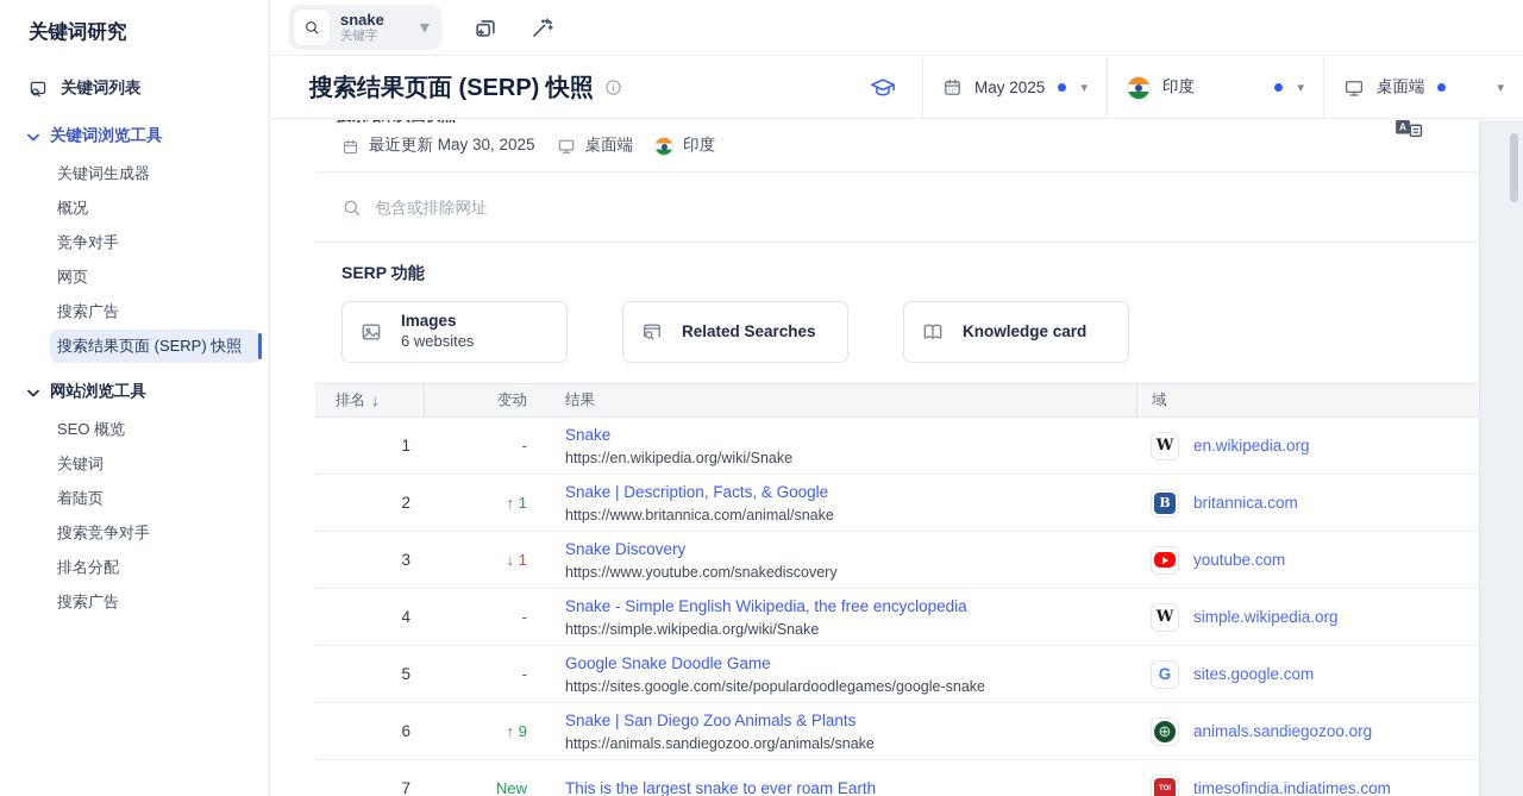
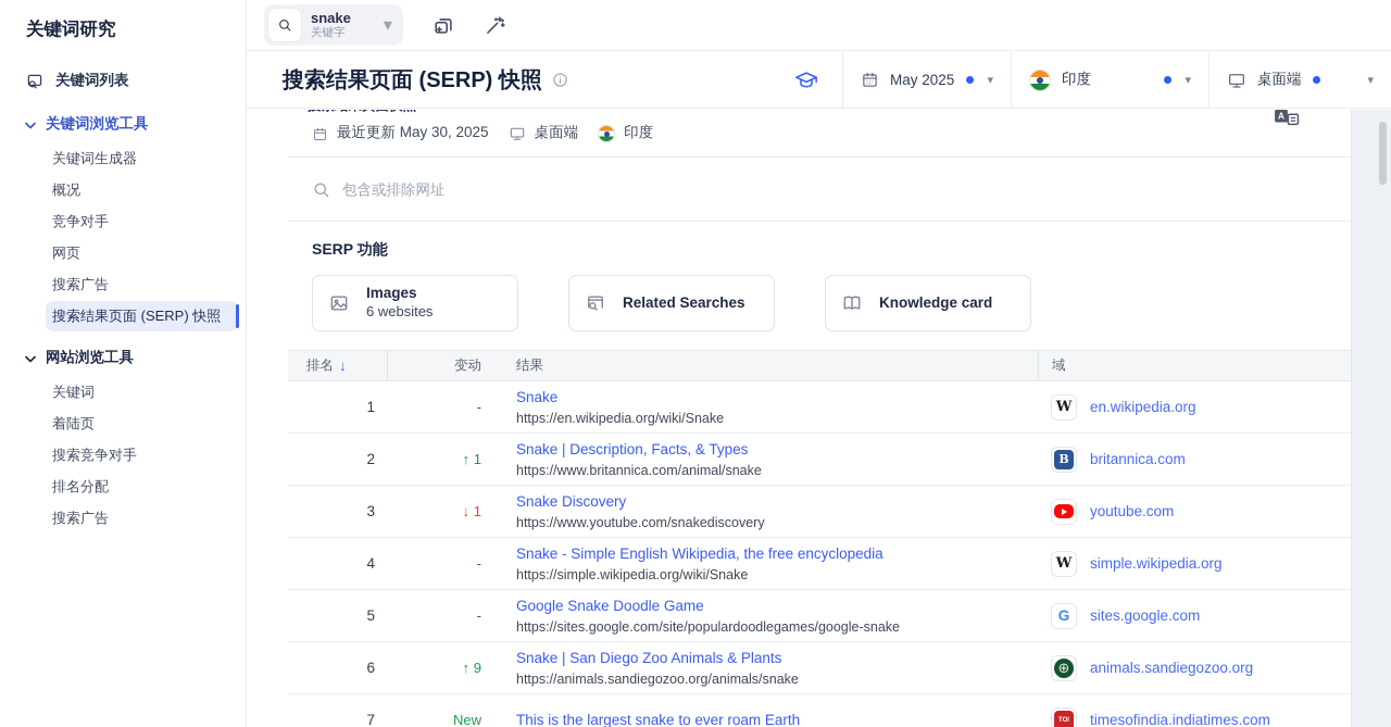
  关键词研究
  关键词列表
  关键词浏览工具
  关键词生成器
  概况
  竞争对手
  网页
  搜索广告
  搜索结果页面 (SERP) 快照
  网站浏览工具
- SEO 概览
  关键词
  着陆页
  搜索竞争对手
  排名分配
  搜索广告
  snake
  关键字
  ▾
  搜索结果页面 (SERP) 快照
  May 2025
  ▾
  印度
  ▾
  桌面端
  ▾
  A
  最近更新 May 30, 2025
  桌面端
  印度
  包含或排除网址
  SERP 功能
  Images
  6 websites
  Related Searches
  Knowledge card
  排名
  ↓
  变动
  结果
  域
  1
  -
  Snake
  https://en.wikipedia.org/wiki/Snake
  en.wikipedia.org
  2
  1
- Snake | Description, Facts, & Google
+ Snake | Description, Facts, & Types
  https://www.britannica.com/animal/snake
  britannica.com
  3
  1
  Snake Discovery
  https://www.youtube.com/snakediscovery
  youtube.com
  4
  -
  Snake - Simple English Wikipedia, the free encyclopedia
  https://simple.wikipedia.org/wiki/Snake
  simple.wikipedia.org
  5
  -
  Google Snake Doodle Game
  https://sites.google.com/site/populardoodlegames/google-snake
  sites.google.com
  6
  9
  Snake | San Diego Zoo Animals & Plants
  https://animals.sandiegozoo.org/animals/snake
  animals.sandiegozoo.org
  7
  New
  This is the largest snake to ever roam Earth
  timesofindia.indiatimes.com
